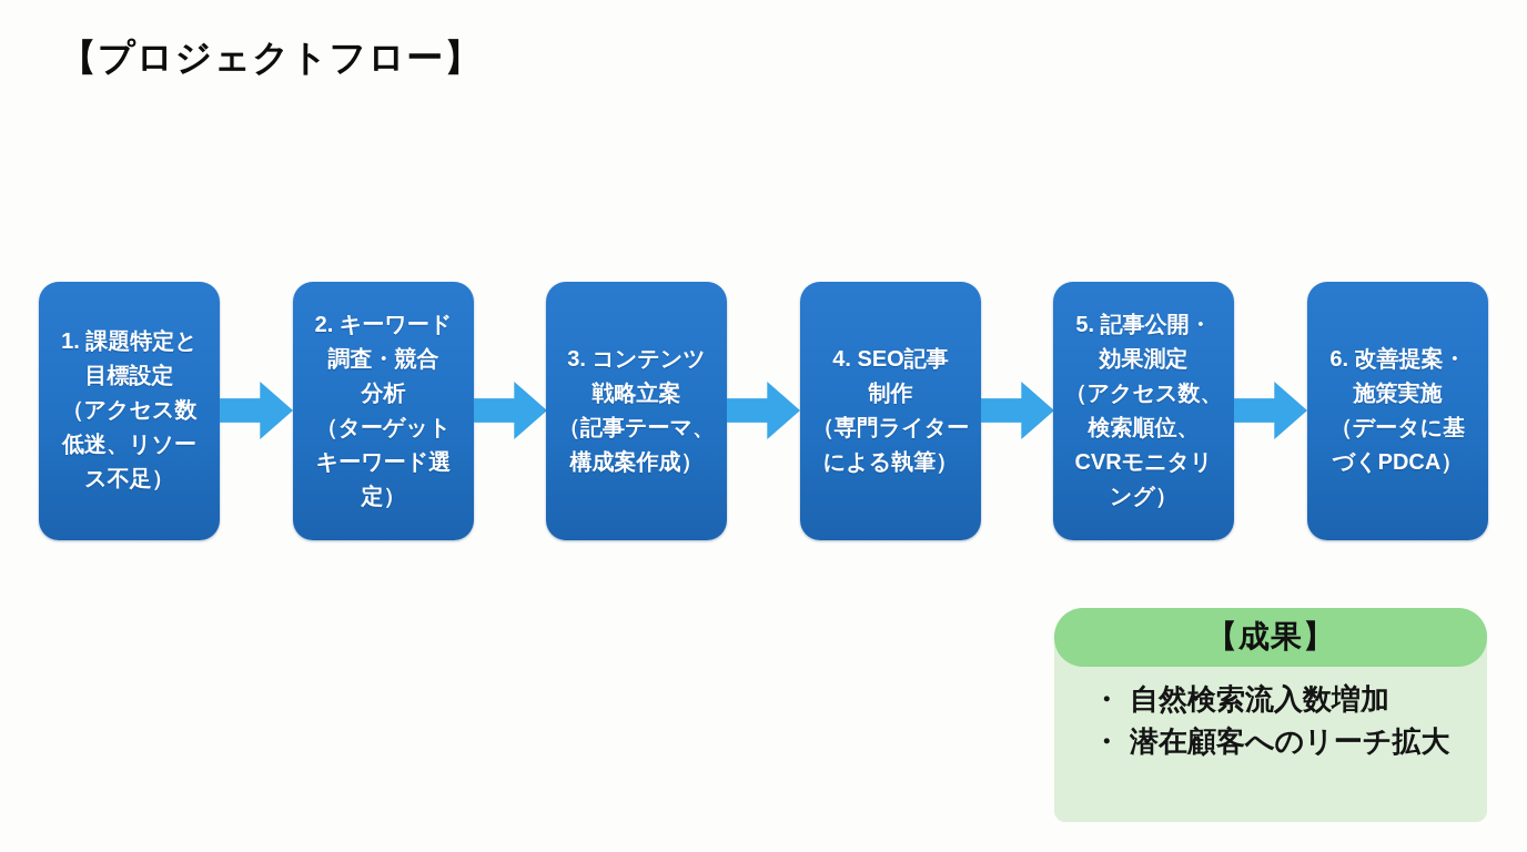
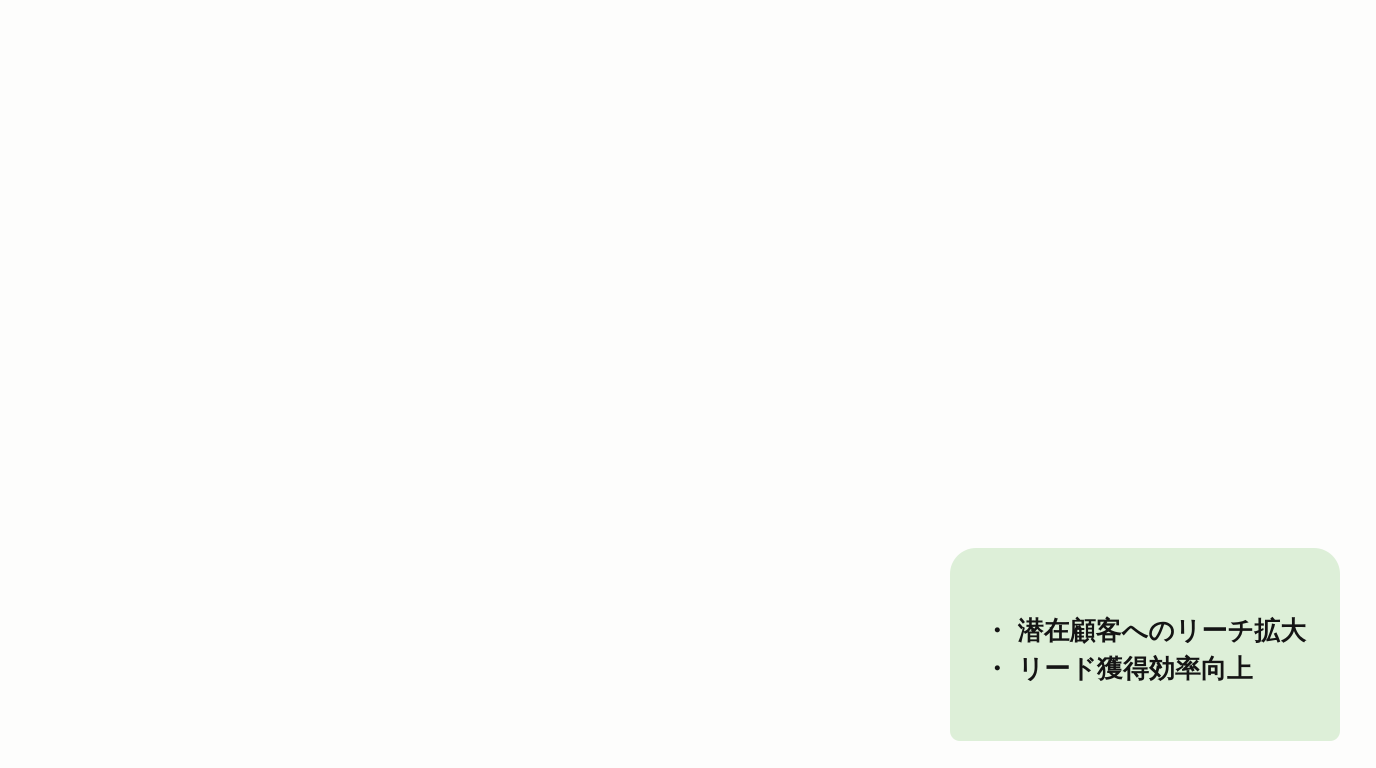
- 【プロジェクトフロー】
- 1. 課題特定と
- 目標設定
- （アクセス数
- 低迷、リソー
- ス不足）
- 2. キーワード
- 調査・競合
- 分析
- （ターゲット
- キーワード選
- 定）
- 3. コンテンツ
- 戦略立案
- （記事テーマ、
- 構成案作成）
- 4. SEO記事
- 制作
- （専門ライター
- による執筆）
- 5. 記事公開・
- 効果測定
- （アクセス数、
- 検索順位、
- CVRモニタリ
- ング）
- 6. 改善提案・
- 施策実施
- （データに基
- づくPDCA）
- 【成果】
- ・ 自然検索流入数増加
  ・ 潜在顧客へのリーチ拡大
+ ・ リード獲得効率向上
